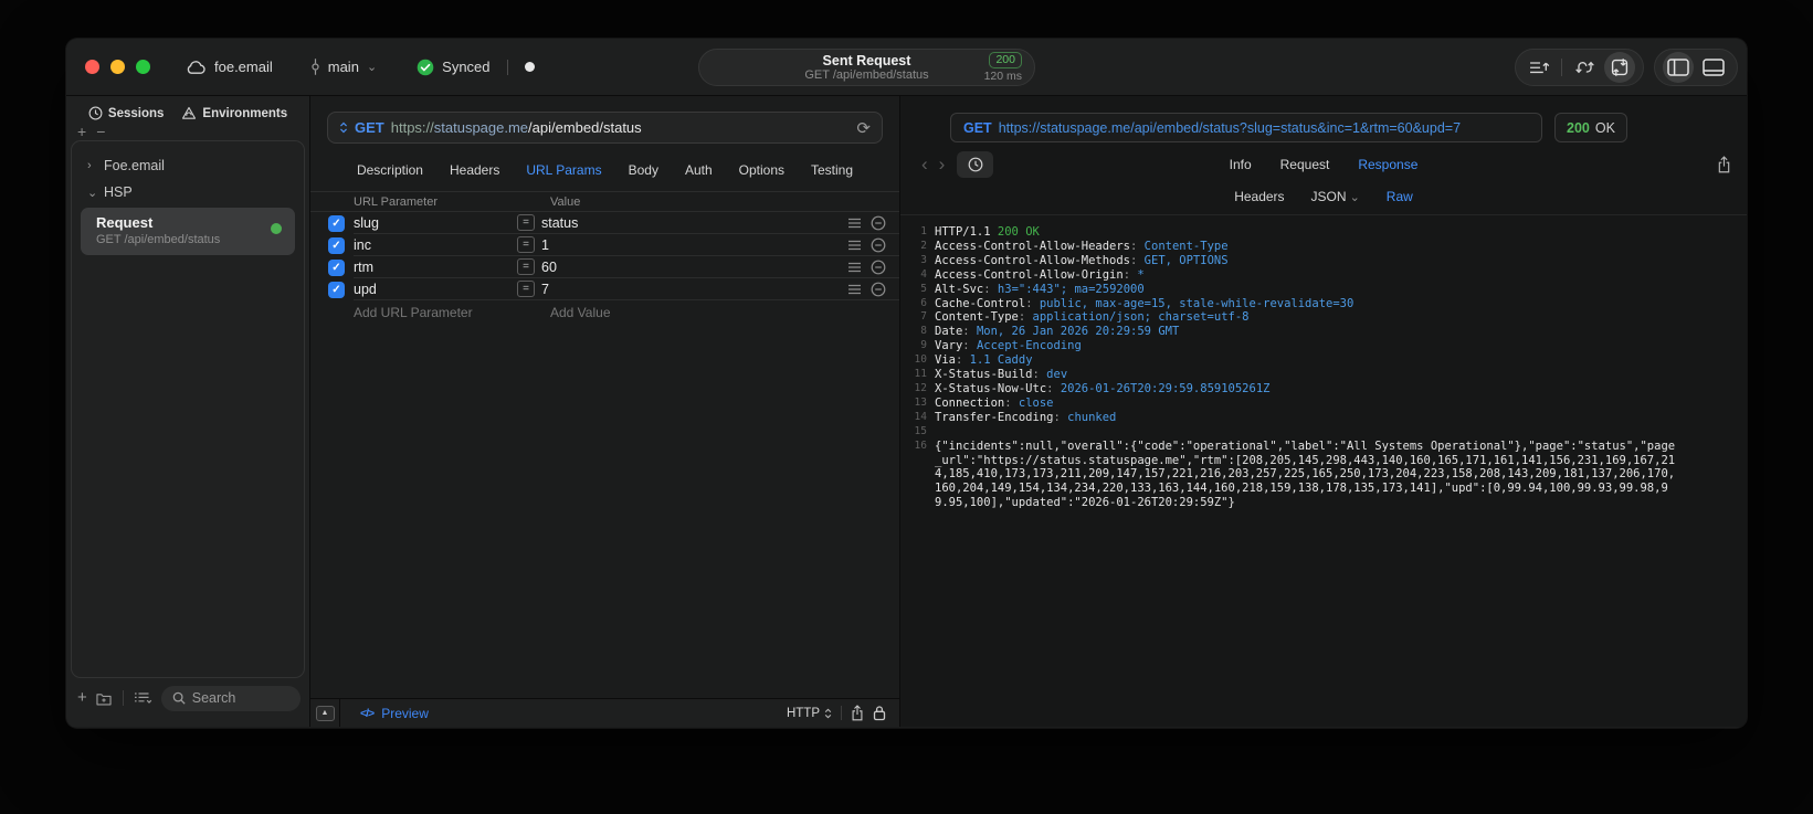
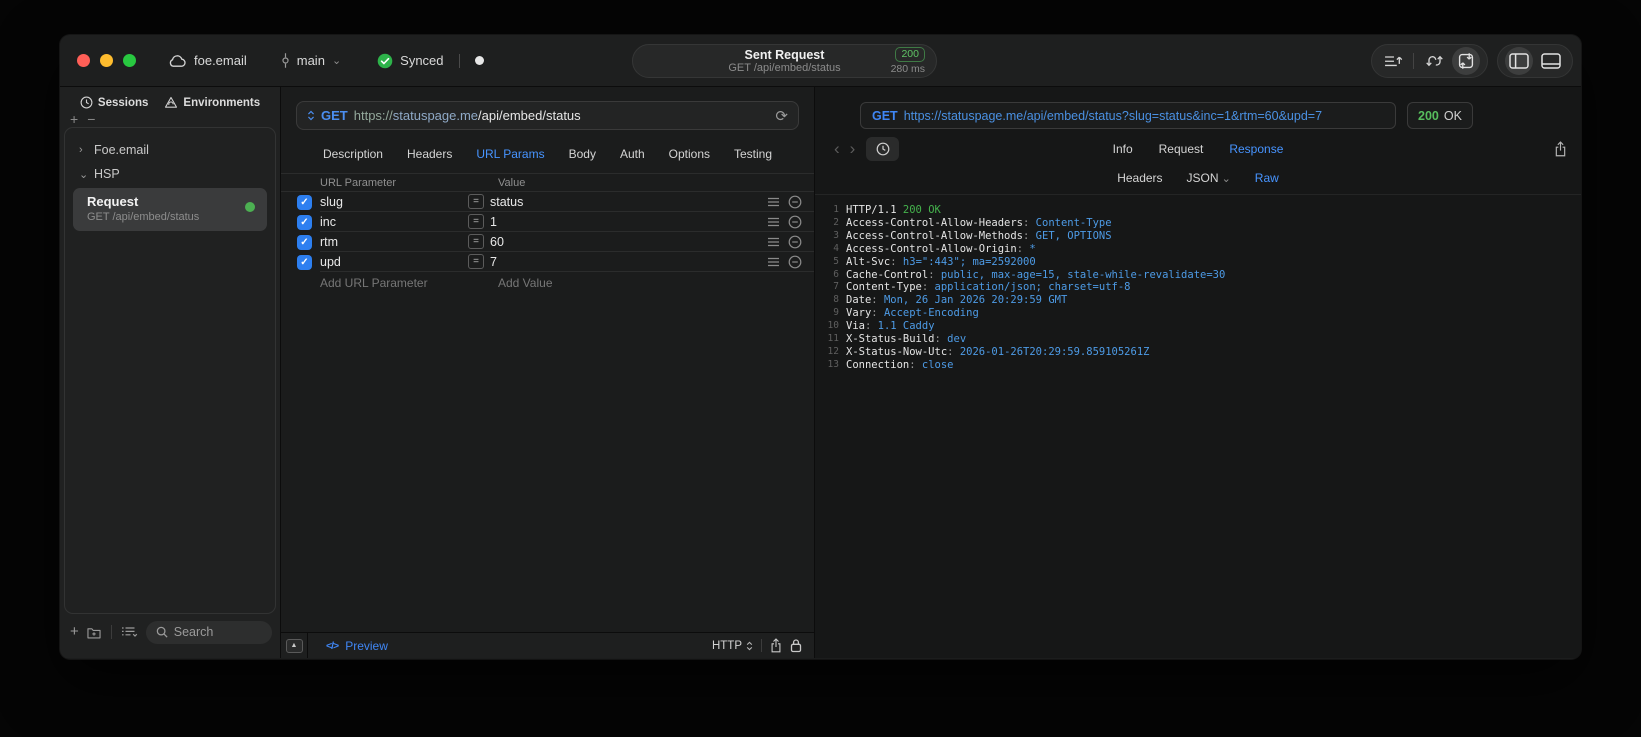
  foe.email
  main
  ⌄
  Synced
  Sent Request
  GET /api/embed/status
  200
- 120 ms
+ 280 ms
  Sessions
  Environments
  +
  −
  ›
  Foe.email
  ⌄
  HSP
  Request
  GET /api/embed/status
  +
  Search
  GET
  https://
  statuspage.me
  /api/embed/status
  ⟳
  Description
  Headers
  URL Params
  Body
  Auth
  Options
  Testing
  URL Parameter
  Value
  ✓
  slug
  =
  status
  ✓
  inc
  =
  1
  ✓
  rtm
  =
  60
  ✓
  upd
  =
  7
  Add URL Parameter
  Add Value
  </>
  Preview
  HTTP
  GET
  https://statuspage.me/api/embed/status?slug=status&inc=1&rtm=60&upd=7
  200
  OK
  ‹
  ›
  Info
  Request
  Response
  Headers
  JSON
  ⌄
  Raw
  1
  HTTP/1.1 200 OK
  2
  Access-Control-Allow-Headers: Content-Type
  3
  Access-Control-Allow-Methods: GET, OPTIONS
  4
  Access-Control-Allow-Origin: *
  5
  Alt-Svc: h3=":443"; ma=2592000
  6
  Cache-Control: public, max-age=15, stale-while-revalidate=30
  7
  Content-Type: application/json; charset=utf-8
  8
  Date: Mon, 26 Jan 2026 20:29:59 GMT
  9
  Vary: Accept-Encoding
  10
  Via: 1.1 Caddy
  11
  X-Status-Build: dev
  12
  X-Status-Now-Utc: 2026-01-26T20:29:59.859105261Z
  13
  Connection: close
- 14
- Transfer-Encoding: chunked
- 15
- 16
- {"incidents":null,"overall":{"code":"operational","label":"All Systems Operational"},"page":"status","page_url":"https://status.statuspage.me","rtm":[208,205,145,298,443,140,160,165,171,161,141,156,231,169,167,214,185,410,173,173,211,209,147,157,221,216,203,257,225,165,250,173,204,223,158,208,143,209,181,137,206,170,160,204,149,154,134,234,220,133,163,144,160,218,159,138,178,135,173,141],"upd":[0,99.94,100,99.93,99.98,99.95,100],"updated":"2026-01-26T20:29:59Z"}
